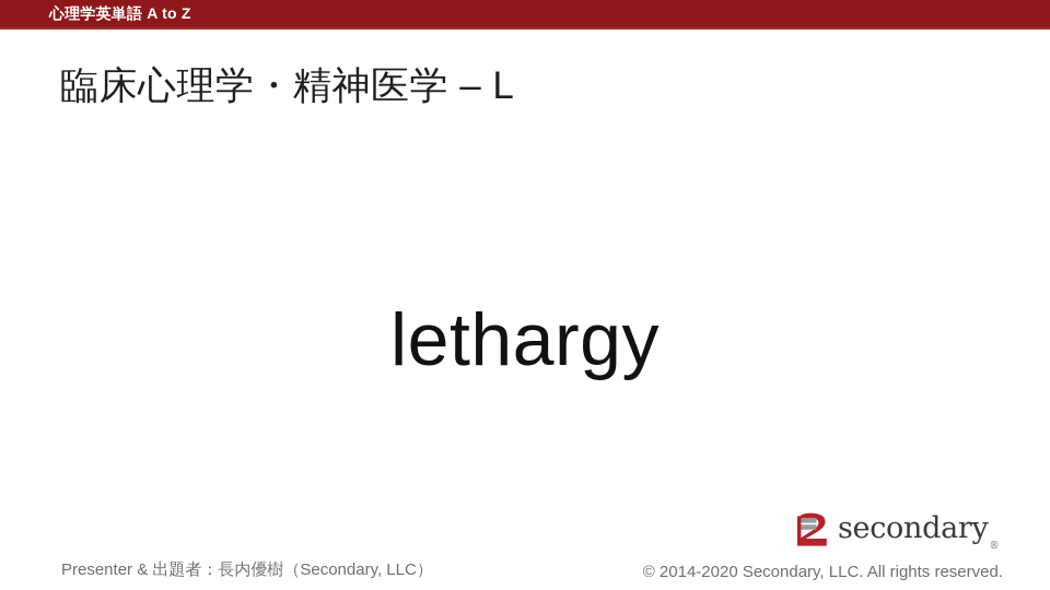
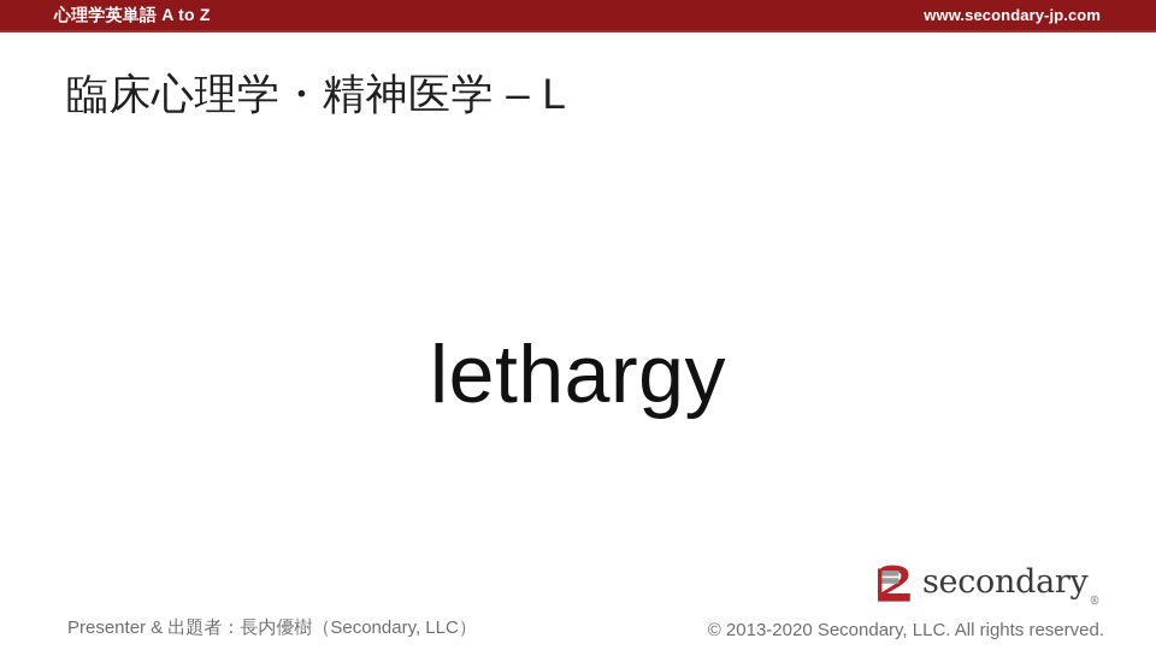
  心理学英単語 A to Z
+ www.secondary-jp.com
  臨床心理学・精神医学 – L
  lethargy
  secondary®
  Presenter & 出題者：長内優樹（Secondary, LLC）
- © 2014-2020 Secondary, LLC. All rights reserved.
+ © 2013-2020 Secondary, LLC. All rights reserved.
